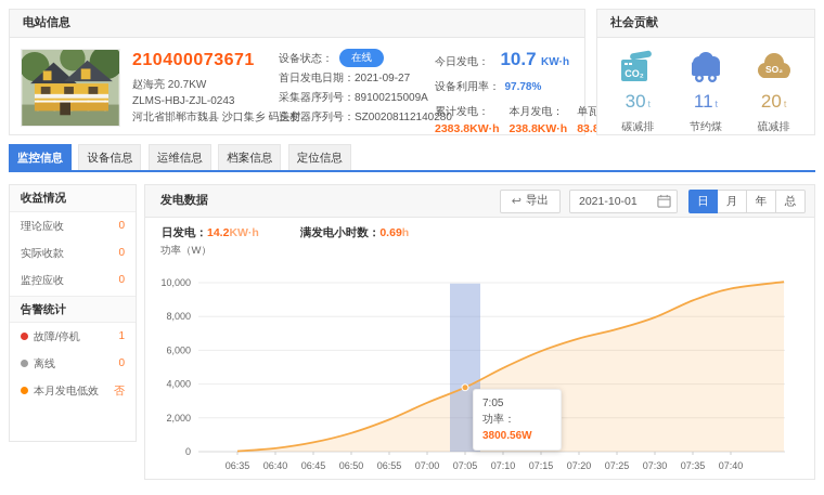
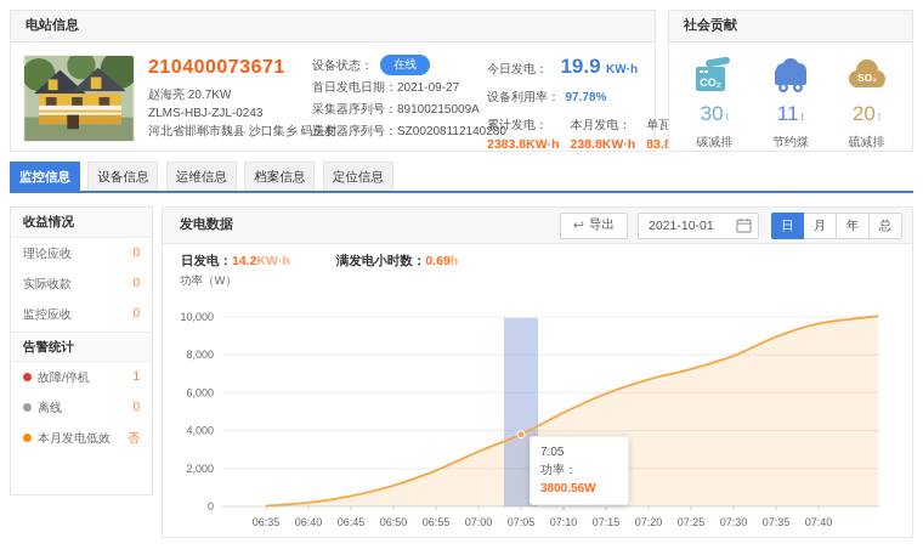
  电站信息
  210400073671
  赵海亮 20.7KW
  ZLMS-HBJ-ZJL-0243
  河北省邯郸市魏县 沙口集乡 码
  设备状态： 在线
  首日发电日期：2021-09-27
  采集器序列号：89100215009A
  逆变器序列号：SZ00208112140280
- 今日发电： 10.7 KW·h
+ 今日发电： 19.9 KW·h
  设备利用率： 97.78%
  累计发电：
  2383.8KW·h
  本月发电：
  238.8KW·h
  社会贡献
  CO₂
  30 t
  碳减排
  11 t
  节约煤
  SO₂
  20 t
  硫减排
  监控信息 设备信息 运维信息 档案信息 定位信息
  收益情况
  理论应收
  0
  实际收款
  0
  监控应收
  0
  告警统计
  故障/停机
  1
  离线
  0
  本月发电低效
  否
  发电数据
  ↩
  导出
  2021-10-01
  日
  月
  年
  总
  日发电：14.2KW·h 满发电小时数：0.69h
  功率（W）
  0
  2,000
  4,000
  6,000
  8,000
  10,000
  06:35
  06:40
  06:45
  06:50
  06:55
  07:00
  07:05
  07:10
  07:15
  07:20
  07:25
  07:30
  07:35
  07:40
  7:05
  功率：3800.56W
